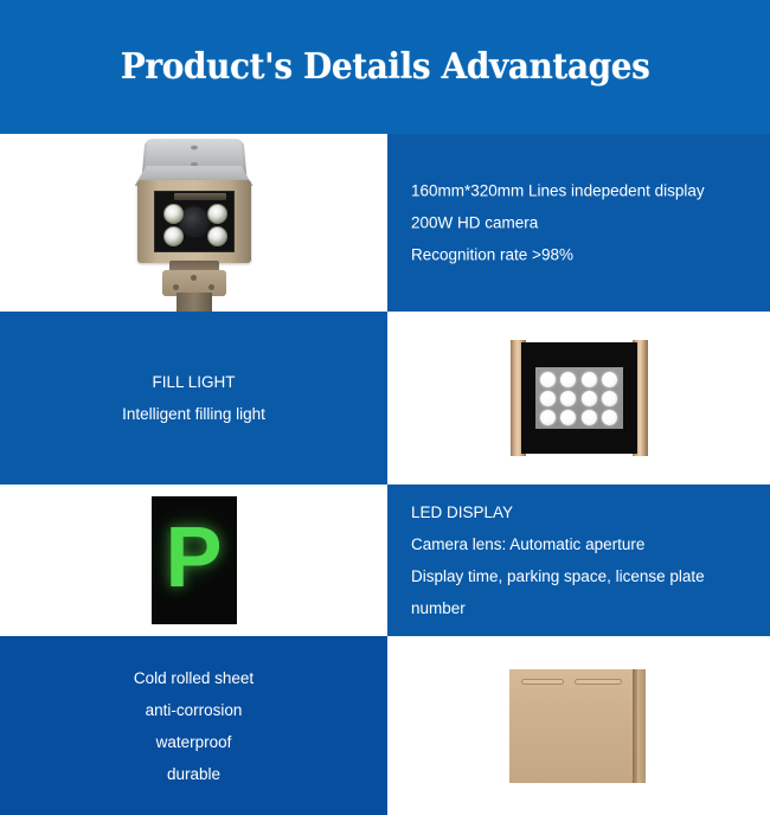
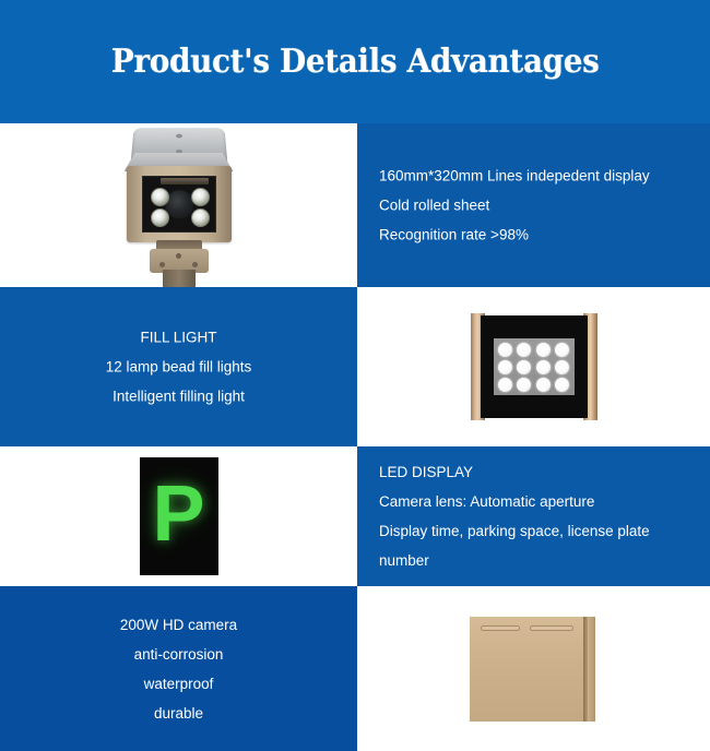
  Product's Details Advantages
  160mm*320mm Lines indepedent display
- 200W HD camera
+ Cold rolled sheet
  Recognition rate >98%
  FILL LIGHT
+ 12 lamp bead fill lights
  Intelligent filling light
  P
  LED DISPLAY
  Camera lens: Automatic aperture
  Display time, parking space, license plate
  number
- Cold rolled sheet
+ 200W HD camera
  anti-corrosion
  waterproof
  durable
